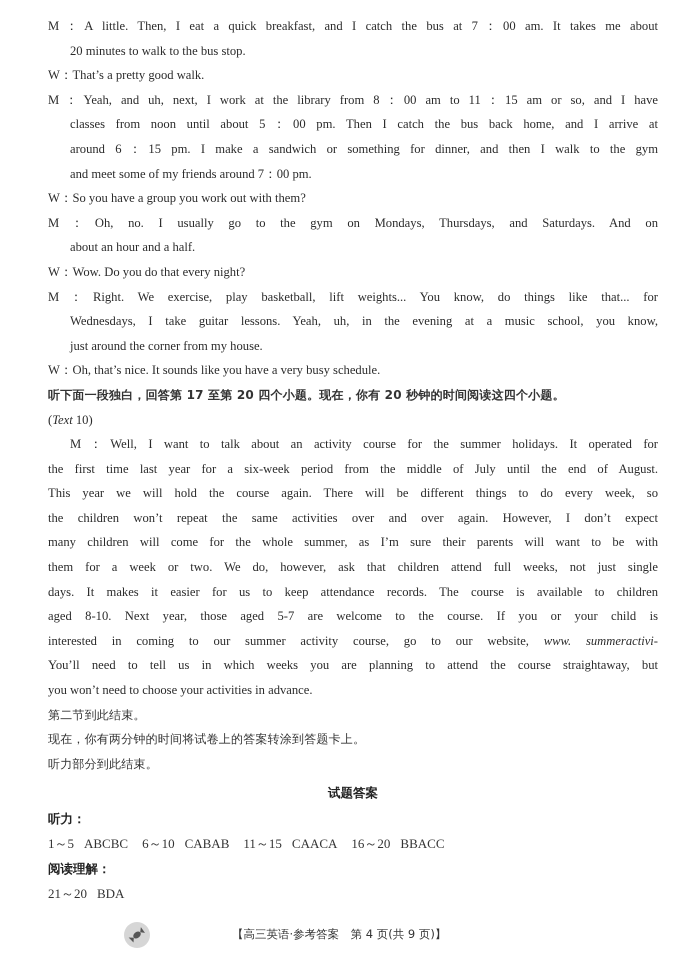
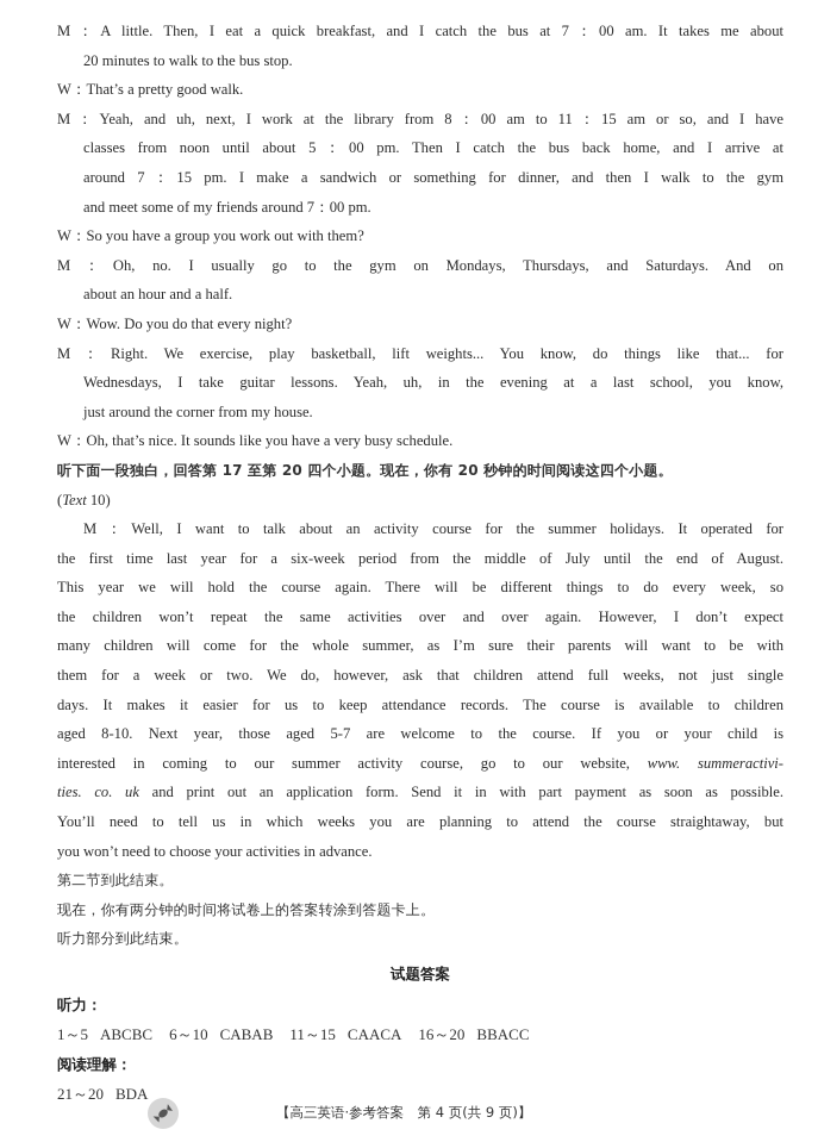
  M：A little. Then, I eat a quick breakfast, and I catch the bus at 7：00 am. It takes me about
  20 minutes to walk to the bus stop.
  W：That’s a pretty good walk.
  M：Yeah, and uh, next, I work at the library from 8：00 am to 11：15 am or so, and I have
  classes from noon until about 5：00 pm. Then I catch the bus back home, and I arrive at
- around 6：15 pm. I make a sandwich or something for dinner, and then I walk to the gym
+ around 7：15 pm. I make a sandwich or something for dinner, and then I walk to the gym
  and meet some of my friends around 7：00 pm.
  W：So you have a group you work out with them?
  M：Oh, no. I usually go to the gym on Mondays, Thursdays, and Saturdays. And on
  about an hour and a half.
  W：Wow. Do you do that every night?
  M：Right. We exercise, play basketball, lift weights... You know, do things like that... for
- Wednesdays, I take guitar lessons. Yeah, uh, in the evening at a music school, you know,
+ Wednesdays, I take guitar lessons. Yeah, uh, in the evening at a last school, you know,
  just around the corner from my house.
  W：Oh, that’s nice. It sounds like you have a very busy schedule.
  听下面一段独白，回答第 17 至第 20 四个小题。现在，你有 20 秒钟的时间阅读这四个小题。
  (Text 10)
  M：Well, I want to talk about an activity course for the summer holidays. It operated for
  the first time last year for a six-week period from the middle of July until the end of August.
  This year we will hold the course again. There will be different things to do every week, so
  the children won’t repeat the same activities over and over again. However, I don’t expect
  many children will come for the whole summer, as I’m sure their parents will want to be with
  them for a week or two. We do, however, ask that children attend full weeks, not just single
  days. It makes it easier for us to keep attendance records. The course is available to children
  aged 8-10. Next year, those aged 5-7 are welcome to the course. If you or your child is
  interested in coming to our summer activity course, go to our website, www. summeractivi-
+ ties. co. uk and print out an application form. Send it in with part payment as soon as possible.
  You’ll need to tell us in which weeks you are planning to attend the course straightaway, but
  you won’t need to choose your activities in advance.
  第二节到此结束。
  现在，你有两分钟的时间将试卷上的答案转涂到答题卡上。
  听力部分到此结束。
  试题答案
  听力：
  1～5 ABCBC 6～10 CABAB 11～15 CAACA 16～20 BBACC
  阅读理解：
  21～20 BDA
  【高三英语·参考答案 第 4 页(共 9 页)】
